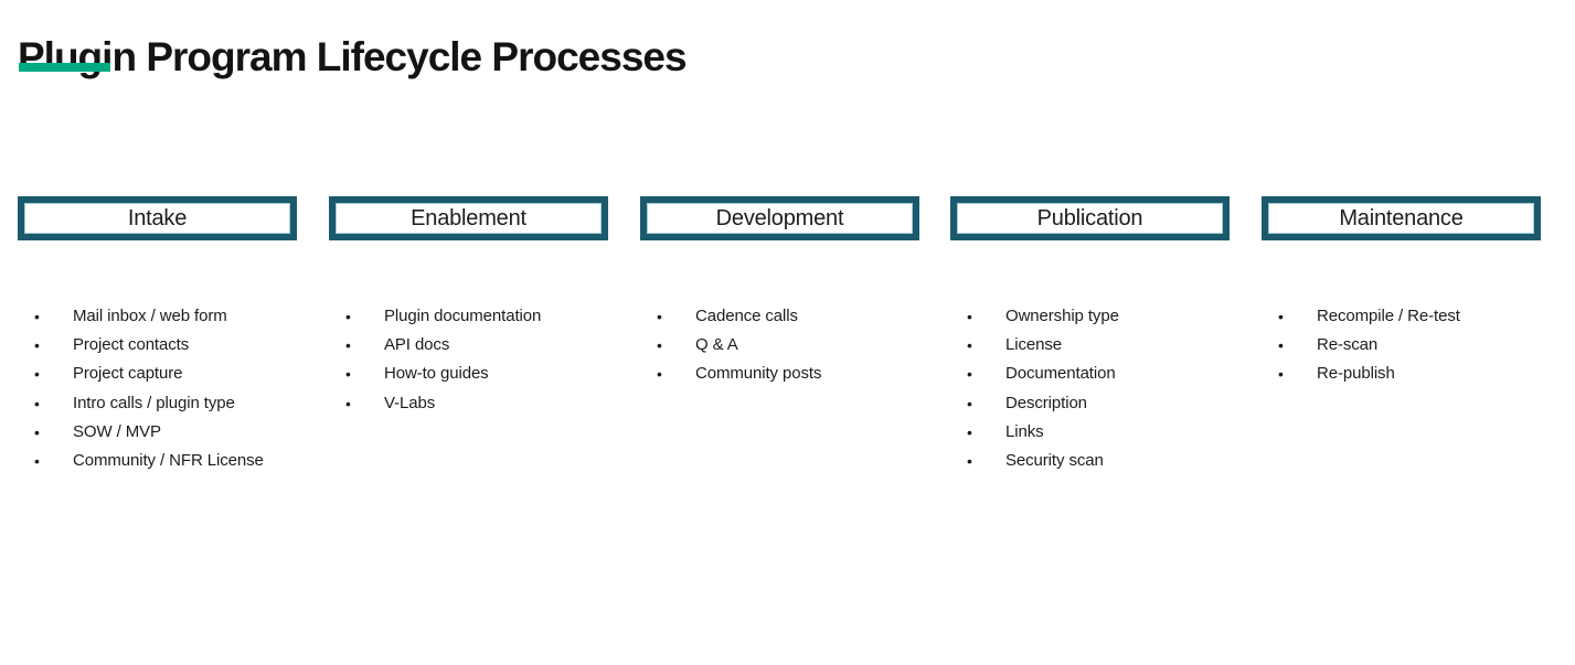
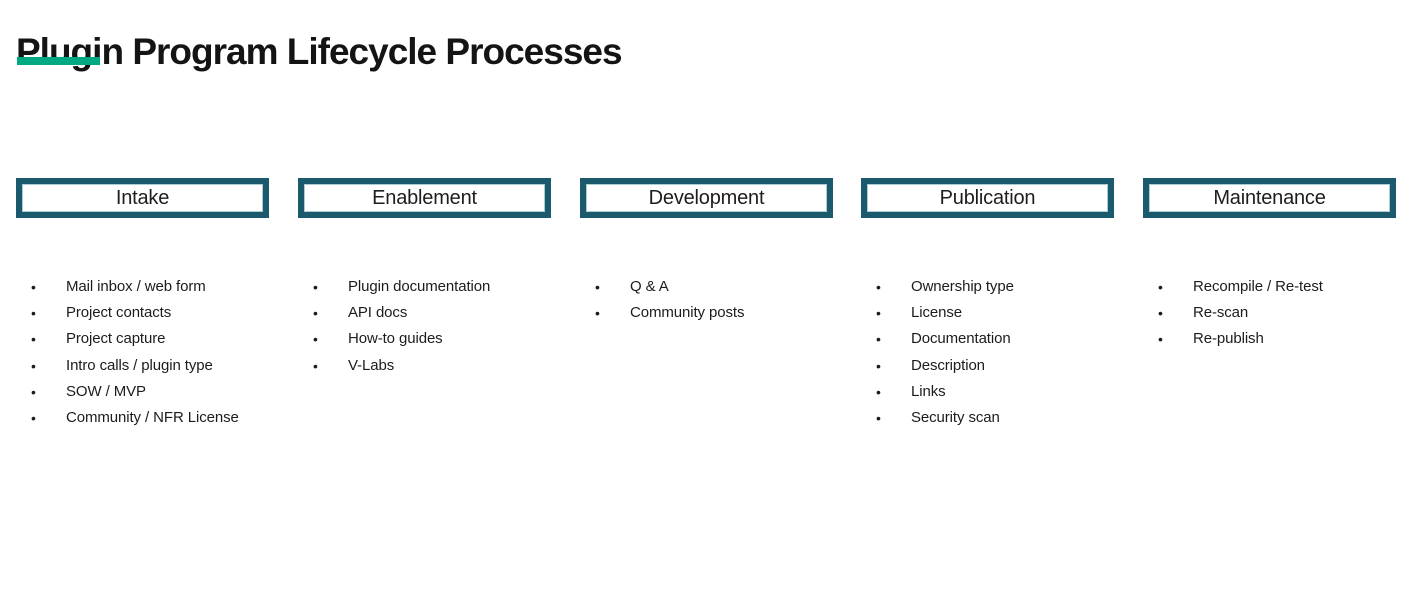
  Plugin Program Lifecycle Processes
  Intake
  Mail inbox / web form
  Project contacts
  Project capture
  Intro calls / plugin type
  SOW / MVP
  Community / NFR License
  Enablement
  Plugin documentation
  API docs
  How-to guides
  V-Labs
  Development
- Cadence calls
  Q & A
  Community posts
  Publication
  Ownership type
  License
  Documentation
  Description
  Links
  Security scan
  Maintenance
  Recompile / Re-test
  Re-scan
  Re-publish
